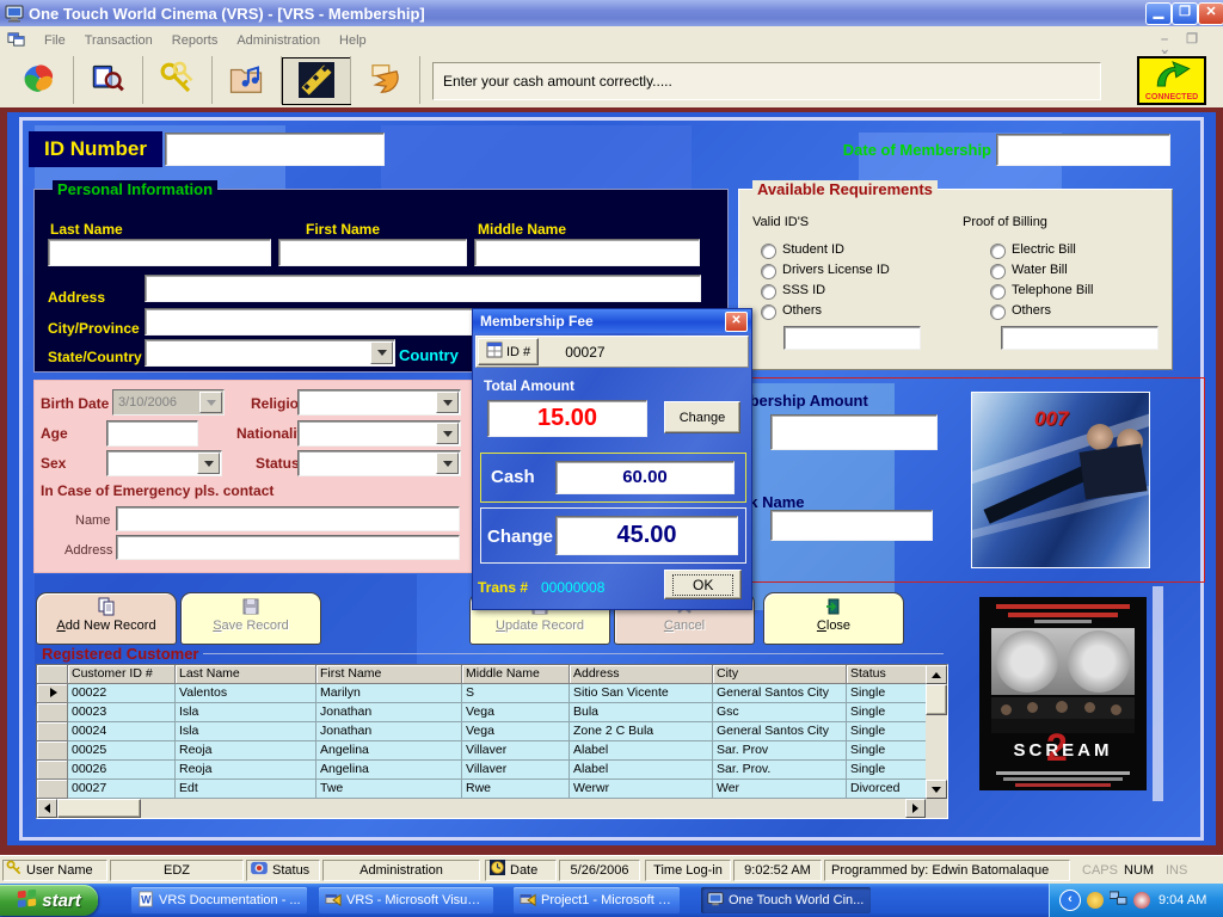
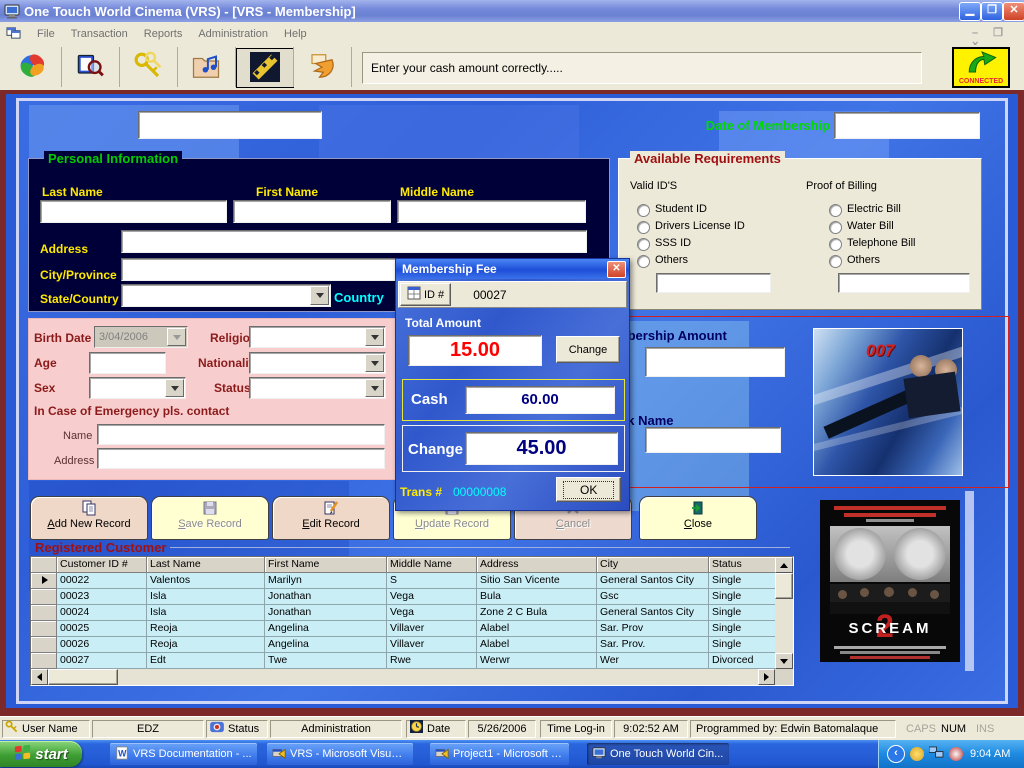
  One Touch World Cinema (VRS) - [VRS - Membership]
  ▁
  ❐
  ✕
  File
  Transaction
  Reports
  Administration
  Help
  Enter your cash amount correctly.....
- ID Number
  Date of Membership
  Personal Information
  Last Name
  First Name
  Middle Name
  Address
  City/Province
  State/Country
  Country
  Available Requirements
  Valid ID'S
  Proof of Billing
  Student ID
  Drivers License ID
  SSS ID
  Others
  Electric Bill
  Water Bill
  Telephone Bill
  Others
  Birth Date
- 3/10/2006
+ 3/04/2006
  Religio
  Age
  Nationali
  Sex
  Status
  In Case of Emergency pls. contact
  Name
  Address
  bership Amount
  007
  Add New Record
  Save Record
+ Edit Record
  Update Record
  Cancel
  Close
  Registered Customer
  Customer ID #
  Last Name
  First Name
  Middle Name
  Address
  City
  Status
  00022
  Valentos
  Marilyn
  S
  Sitio San Vicente
  General Santos City
  Single
  00023
  Isla
  Jonathan
  Vega
  Bula
  Gsc
  Single
  00024
  Isla
  Jonathan
  Vega
  Zone 2 C Bula
  General Santos City
  Single
  00025
  Reoja
  Angelina
  Villaver
  Alabel
  Sar. Prov
  Single
  00026
  Reoja
  Angelina
  Villaver
  Alabel
  Sar. Prov.
  Single
  00027
  Edt
  Twe
  Rwe
  Werwr
  Wer
  Divorced
  2
  SCREAM
  Membership Fee
  ✕
  ID #
  00027
  Total Amount
  15.00
  Change
  Cash
  60.00
  Change
  45.00
  Trans #
  00000008
  OK
  User Name
  EDZ
  Status
  Administration
  Date
  5/26/2006
  Time Log-in
  9:02:52 AM
  Programmed by: Edwin Batomalaque
  CAPS
  NUM
  INS
  start
  W
  VRS Documentation - ...
  VRS - Microsoft Visual...
  Project1 - Microsoft V..
  One Touch World Cin...
  ‹
  9:04 AM
